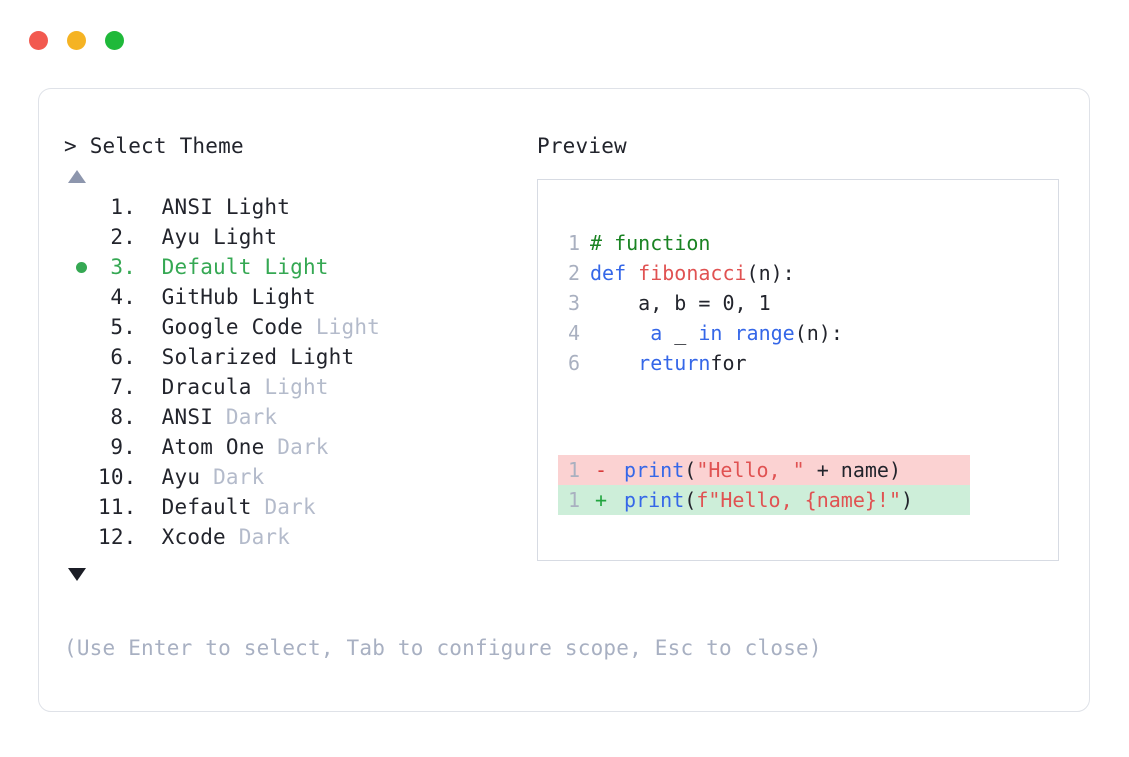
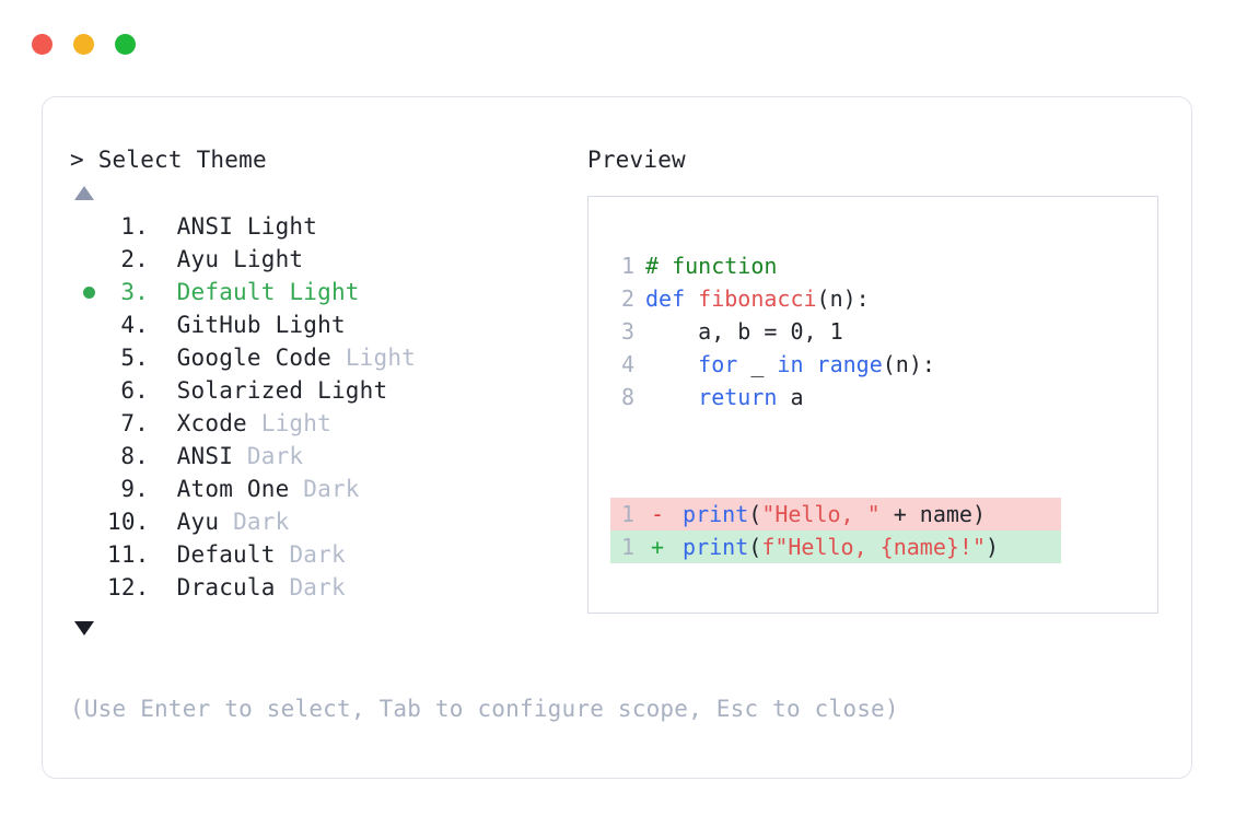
  > Select Theme
  1.
  ANSI
  Light
  2.
  Ayu
  Light
  3.
  Default
  Light
  4.
  GitHub
  Light
  5.
  Google Code
  Light
  6.
  Solarized
  Light
  7.
- Dracula
+ Xcode
  Light
  8.
  ANSI
  Dark
  9.
  Atom One
  Dark
  10.
  Ayu
  Dark
  11.
  Default
  Dark
  12.
- Xcode
+ Dracula
  Dark
  Preview
  1
  # function
  2
  def
  fibonacci
  (n):
  3
  a, b = 0, 1
  4
- a
+ for
  _
  in range
  (n):
- 6
+ 8
  return
- for
+ a
  1
  -
  print
  (
  "Hello, "
  + name)
  1
  +
  print
  (
  f"Hello, {name}!"
  )
  (Use Enter to select, Tab to configure scope, Esc to close)
